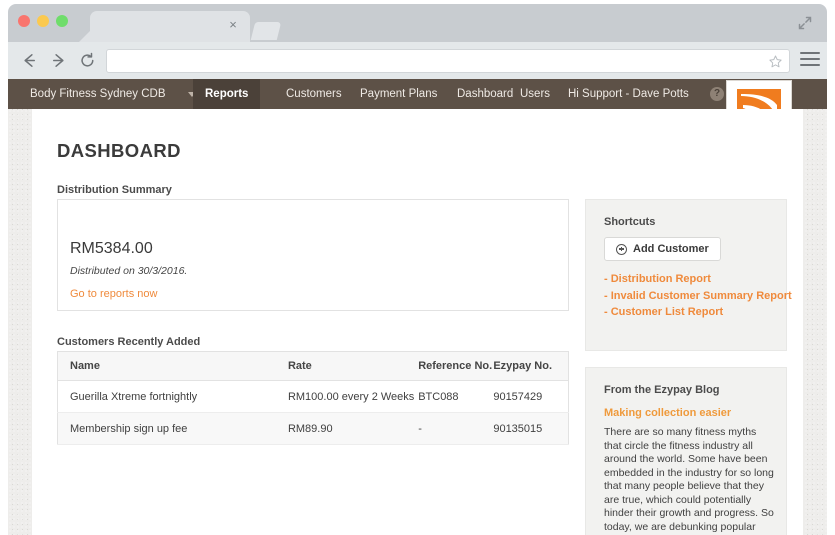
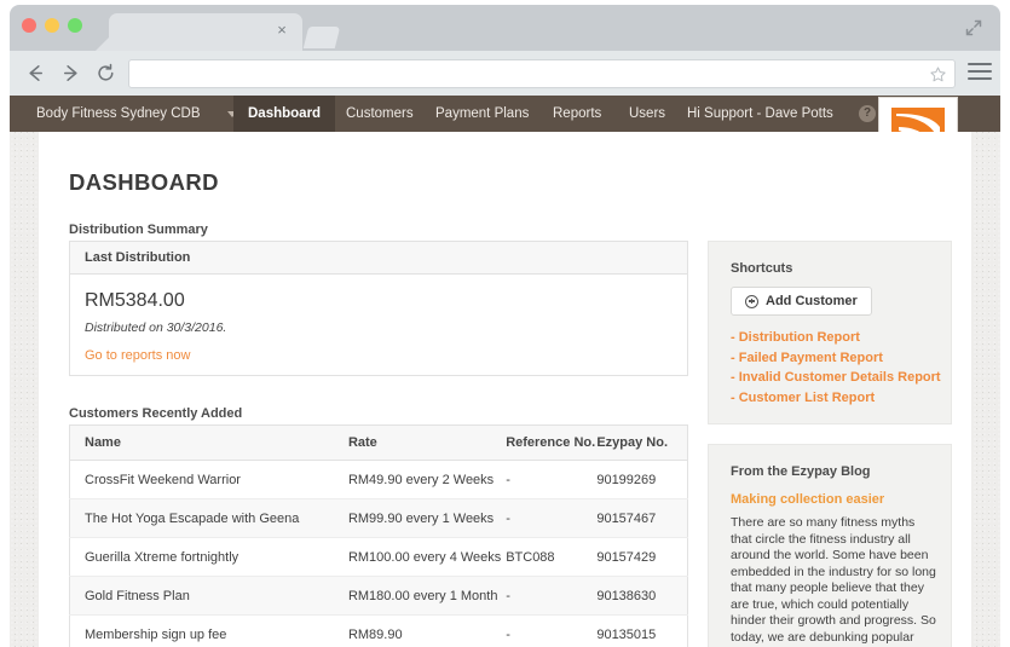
  ×
  Body Fitness Sydney CDB
- Reports
+ Dashboard
  Customers
  Payment Plans
- Dashboard
+ Reports
  Users
  Hi Support - Dave Potts
  ?
  DASHBOARD
  Distribution Summary
+ Last Distribution
  RM5384.00
  Distributed on 30/3/2016.
  Go to reports now
  Customers Recently Added
  Name	Rate	Reference No.	Ezypay No.
+ CrossFit Weekend Warrior	RM49.90 every 2 Weeks	-	90199269
+ The Hot Yoga Escapade with Geena	RM99.90 every 1 Weeks	-	90157467
- Guerilla Xtreme fortnightly	RM100.00 every 2 Weeks	BTC088	90157429
+ Guerilla Xtreme fortnightly	RM100.00 every 4 Weeks	BTC088	90157429
+ Gold Fitness Plan	RM180.00 every 1 Month	-	90138630
  Membership sign up fee	RM89.90	-	90135015
  Shortcuts
  Add Customer
  - Distribution Report
+ - Failed Payment Report
- - Invalid Customer Summary Report
+ - Invalid Customer Details Report
  - Customer List Report
  From the Ezypay Blog
  Making collection easier
  There are so many fitness myths that circle the fitness industry all around the world. Some have been embedded in the industry for so long that many people believe that they are true, which could potentially hinder their growth and progress. So today, we are debunking popular
